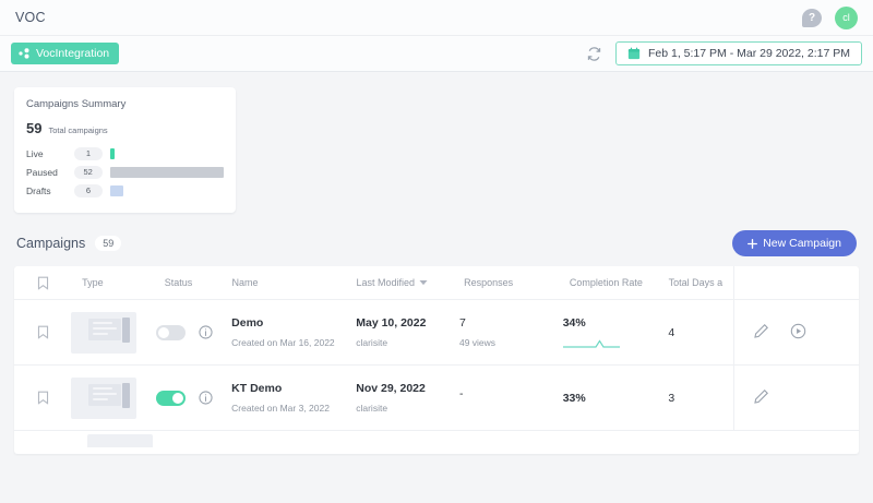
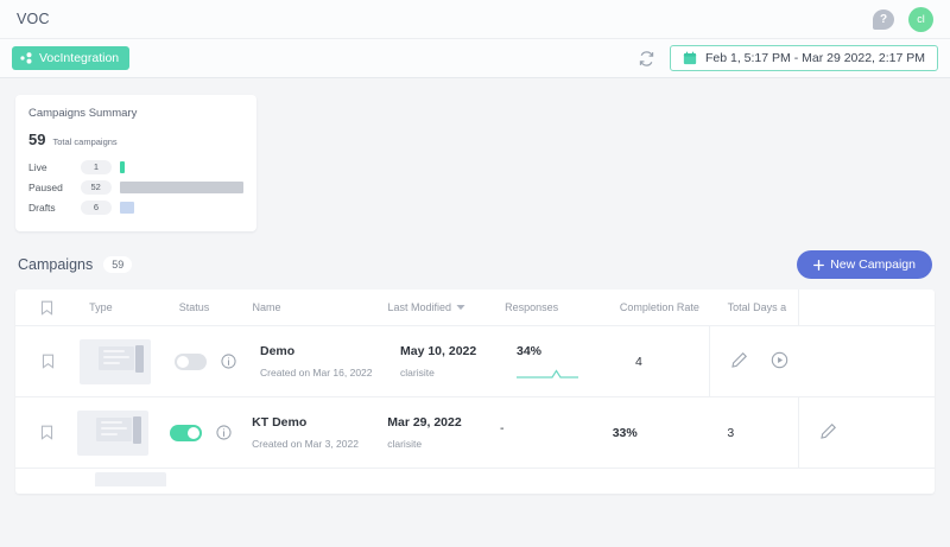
  VOC
  ?
  cl
  VocIntegration
  Feb 1, 5:17 PM - Mar 29 2022, 2:17 PM
  Campaigns Summary
  59
  Total campaigns
  Live
  1
  Paused
  52
  Drafts
  6
  Campaigns
  59
  New Campaign
  Type
  Status
  Name
  Last Modified
  Responses
  Completion Rate
  Total Days a
  Demo
  Created on Mar 16, 2022
  May 10, 2022
  clarisite
- 7
- 49 views
  34%
  4
  KT Demo
  Created on Mar 3, 2022
- Nov 29, 2022
+ Mar 29, 2022
  clarisite
  -
  33%
  3
